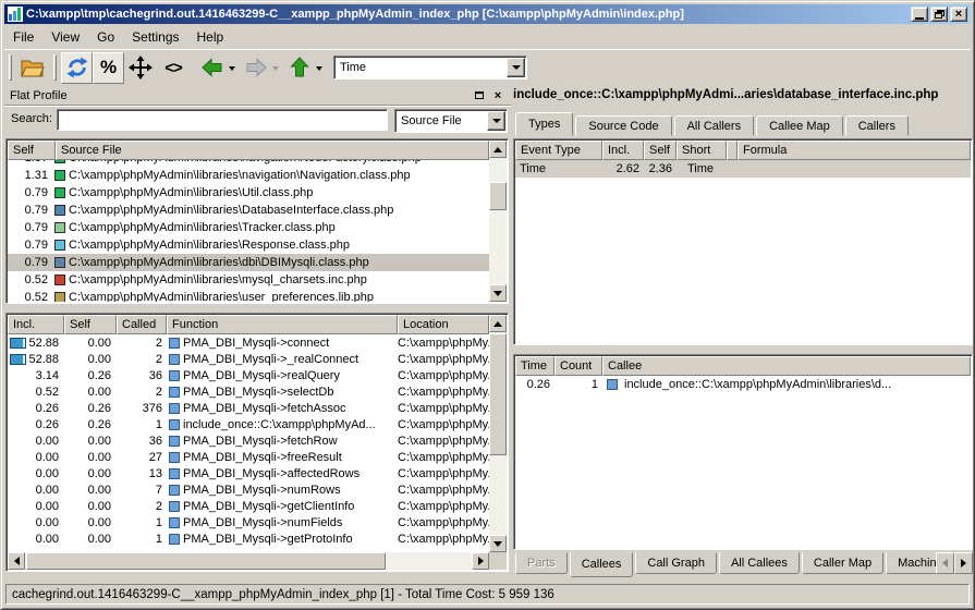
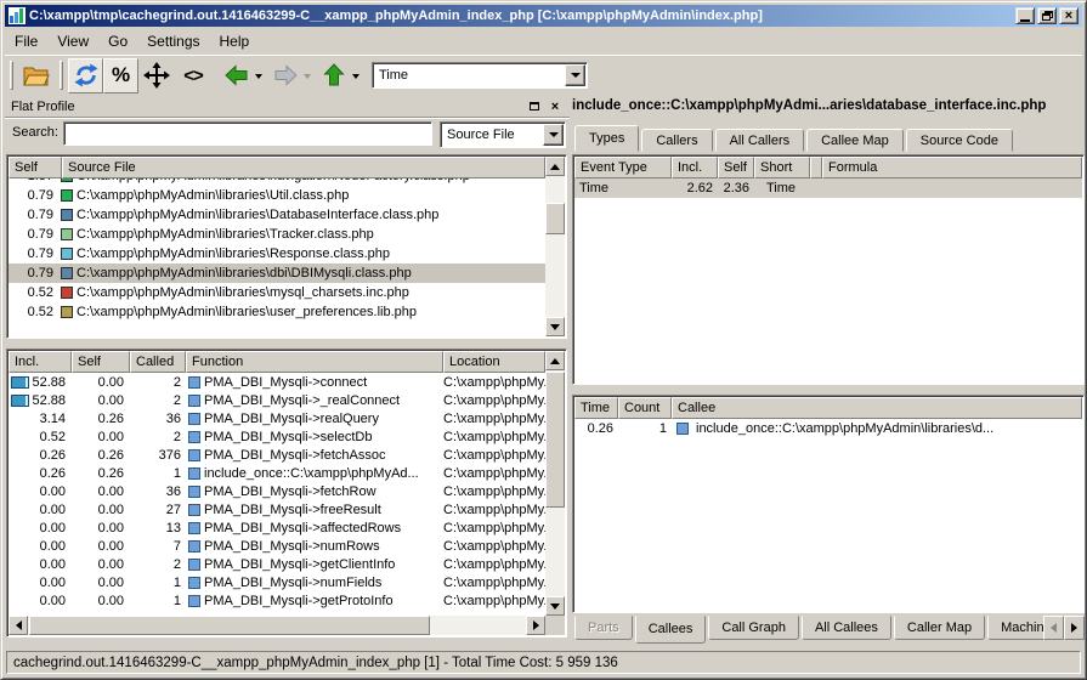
  C:\xampp\tmp\cachegrind.out.1416463299-C__xampp_phpMyAdmin_index_php [C:\xampp\phpMyAdmin\index.php]
  ×
  File
  View
  Go
  Settings
  Help
  %
  <>
  Time
  Flat Profile
  ×
  Search:
  Source File
  Self
  Source File
- 1.31
- C:\xampp\phpMyAdmin\libraries\navigation\Navigation.class.php
  0.79
  C:\xampp\phpMyAdmin\libraries\Util.class.php
  0.79
  C:\xampp\phpMyAdmin\libraries\DatabaseInterface.class.php
  0.79
  C:\xampp\phpMyAdmin\libraries\Tracker.class.php
  0.79
  C:\xampp\phpMyAdmin\libraries\Response.class.php
  0.79
  C:\xampp\phpMyAdmin\libraries\dbi\DBIMysqli.class.php
  0.52
  C:\xampp\phpMyAdmin\libraries\mysql_charsets.inc.php
  0.52
  C:\xampp\phpMyAdmin\libraries\user_preferences.lib.php
  Incl.
  Self
  Called
  Function
  Location
  52.88
  0.00
  2
  PMA_DBI_Mysqli->connect
  C:\xampp\phpMy
  52.88
  0.00
  2
  PMA_DBI_Mysqli->_realConnect
  C:\xampp\phpMy
  3.14
  0.26
  36
  PMA_DBI_Mysqli->realQuery
  C:\xampp\phpMy
  0.52
  0.00
  2
  PMA_DBI_Mysqli->selectDb
  C:\xampp\phpMy
  0.26
  0.26
  376
  PMA_DBI_Mysqli->fetchAssoc
  C:\xampp\phpMy
  0.26
  0.26
  1
  include_once::C:\xampp\phpMyAd...
  C:\xampp\phpMy
  0.00
  0.00
  36
  PMA_DBI_Mysqli->fetchRow
  C:\xampp\phpMy
  0.00
  0.00
  27
  PMA_DBI_Mysqli->freeResult
  C:\xampp\phpMy
  0.00
  0.00
  13
  PMA_DBI_Mysqli->affectedRows
  C:\xampp\phpMy
  0.00
  0.00
  7
  PMA_DBI_Mysqli->numRows
  C:\xampp\phpMy
  0.00
  0.00
  2
  PMA_DBI_Mysqli->getClientInfo
  C:\xampp\phpMy
  0.00
  0.00
  1
  PMA_DBI_Mysqli->numFields
  C:\xampp\phpMy
  0.00
  0.00
  1
  PMA_DBI_Mysqli->getProtoInfo
  C:\xampp\phpMy
  include_once::C:\xampp\phpMyAdmi...aries\database_interface.inc.php
  Types
- Source Code
+ Callers
  All Callers
  Callee Map
- Callers
+ Source Code
  Event Type
  Incl.
  Self
  Short
  Formula
  Time
  2.62
  2.36
  Time
  Time
  Count
  Callee
  0.26
  1
  include_once::C:\xampp\phpMyAdmin\libraries\d...
  Parts
  Callees
  Call Graph
  All Callees
  Caller Map
  Machin
  cachegrind.out.1416463299-C__xampp_phpMyAdmin_index_php [1] - Total Time Cost: 5 959 136
